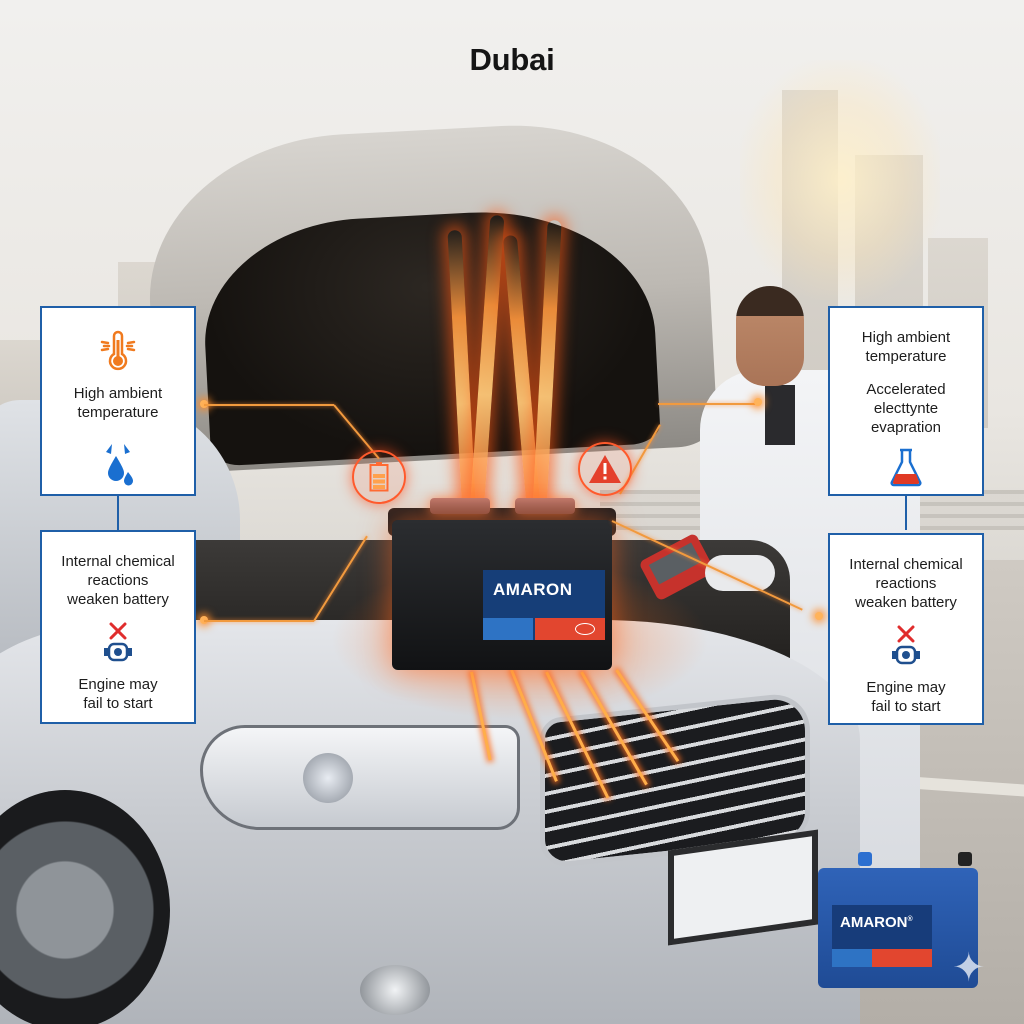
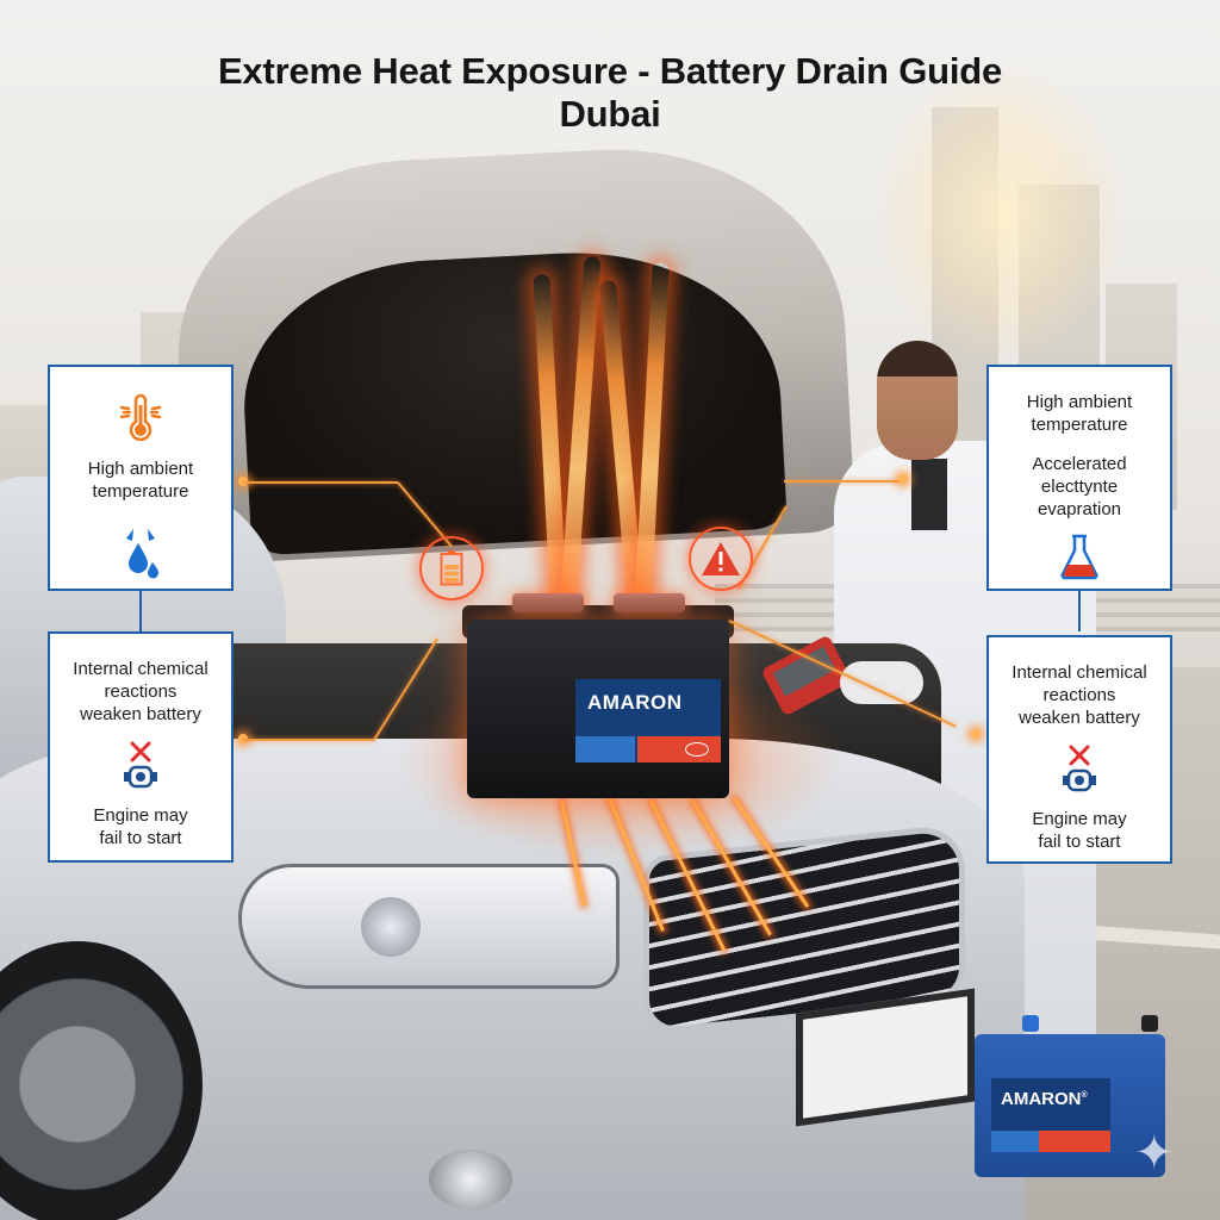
  AMARON
  AMARON
  ✦
+ Extreme Heat Exposure - Battery Drain Guide
  Dubai
  High ambient
  temperature
  Internal chemical
  reactions
  weaken battery
  Engine may
  fail to start
  High ambient
  temperature
  Accelerated
  electtynte
  evapration
  Internal chemical
  reactions
  weaken battery
  Engine may
  fail to start
